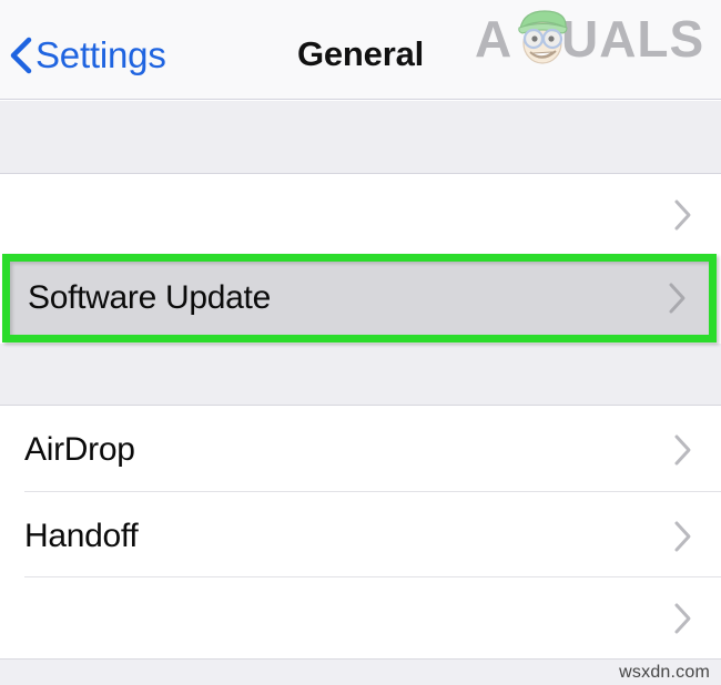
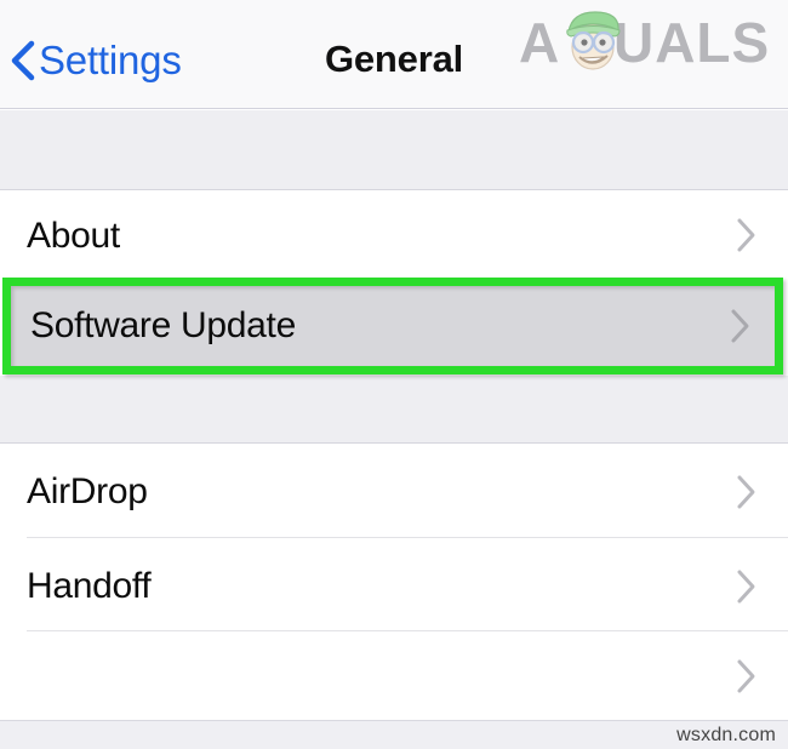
  Settings
  General
  A PUALS
+ About
  Software Update
  AirDrop
  Handoff
  wsxdn.com
